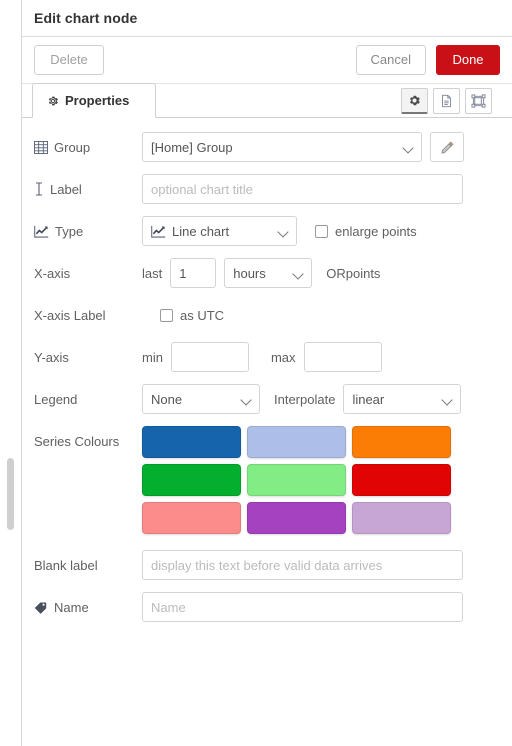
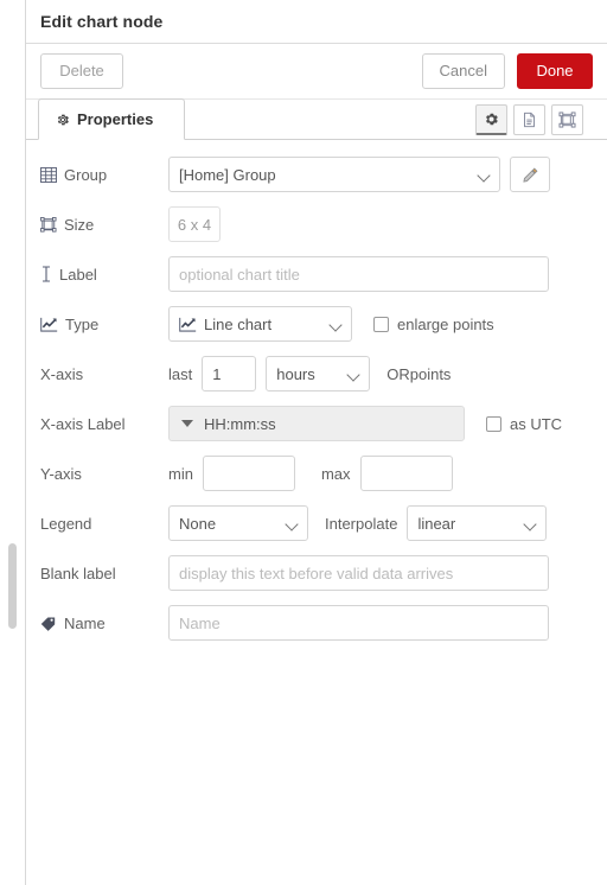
  Edit chart node
  Delete
  Cancel
  Done
  Properties
  Group
  [Home] Group
+ Size
+ 6 x 4
  Label
  optional chart title
  Type
  Line chart
  enlarge points
  X-axis
  last
  1
  hours
  OR
  points
  X-axis Label
+ HH:mm:ss
  as UTC
  Y-axis
  min
  max
  Legend
  None
  Interpolate
  linear
- Series Colours
  Blank label
  display this text before valid data arrives
  Name
  Name
